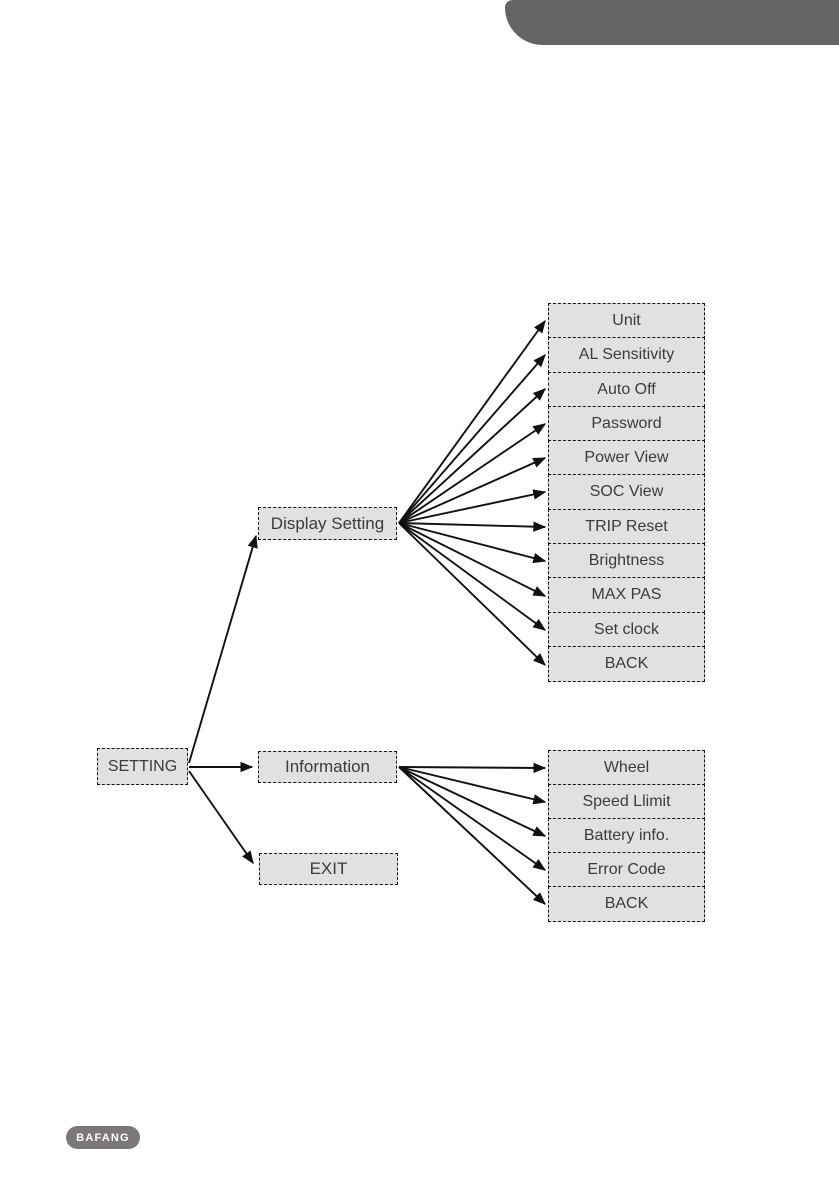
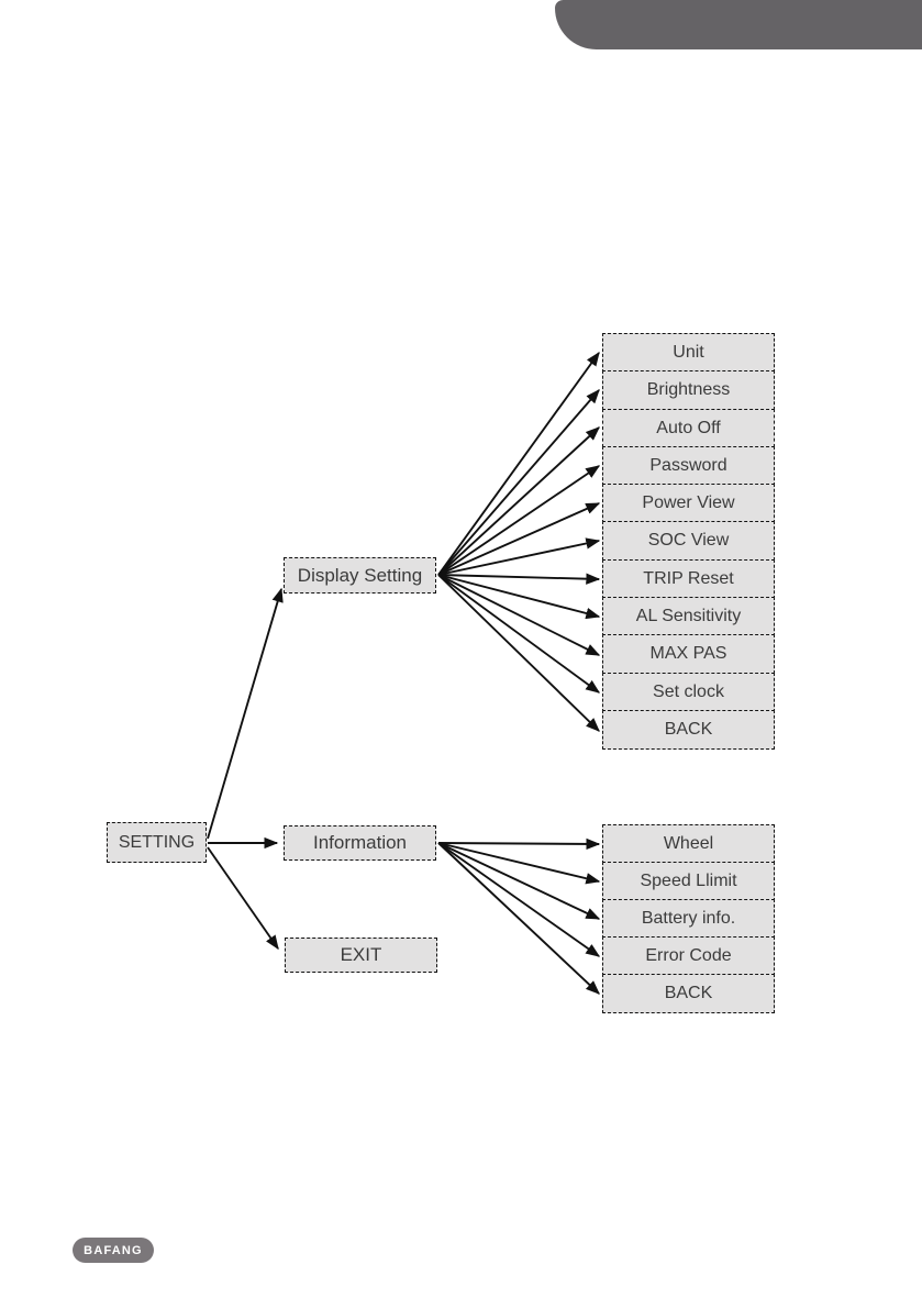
  SETTING
  Display Setting
  Information
  EXIT
  Unit
- AL Sensitivity
+ Brightness
  Auto Off
  Password
  Power View
  SOC View
  TRIP Reset
- Brightness
+ AL Sensitivity
  MAX PAS
  Set clock
  BACK
  Wheel
  Speed Llimit
  Battery info.
  Error Code
  BACK
  BAFANG
